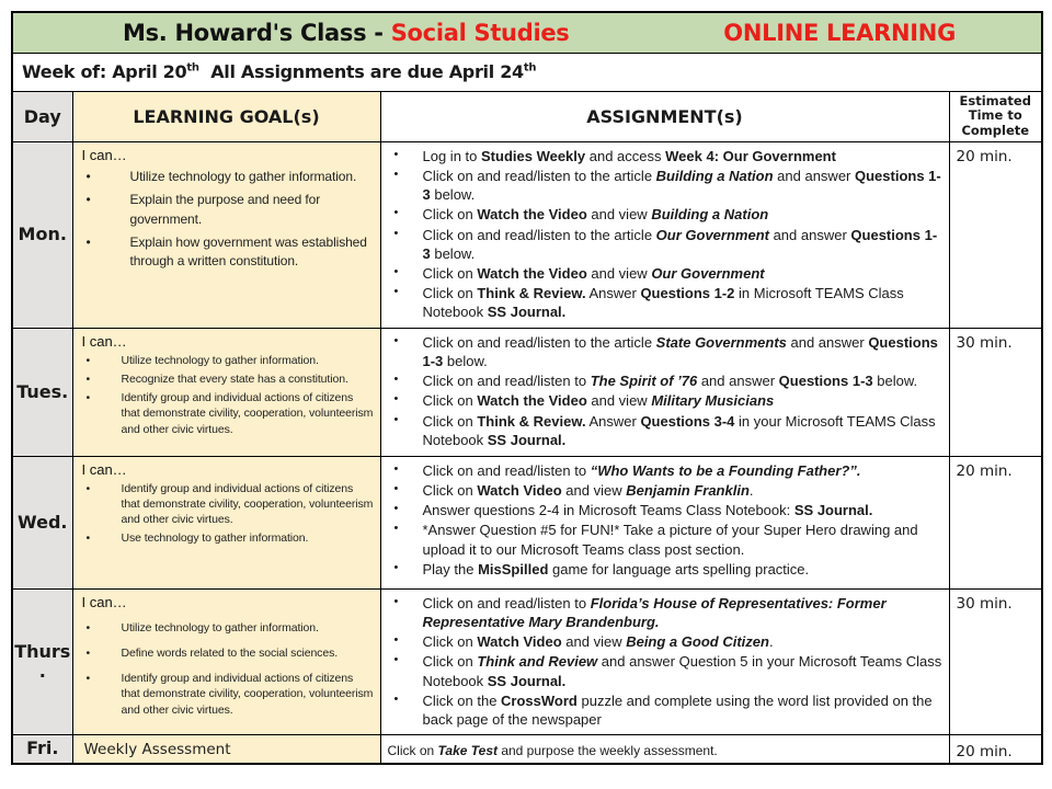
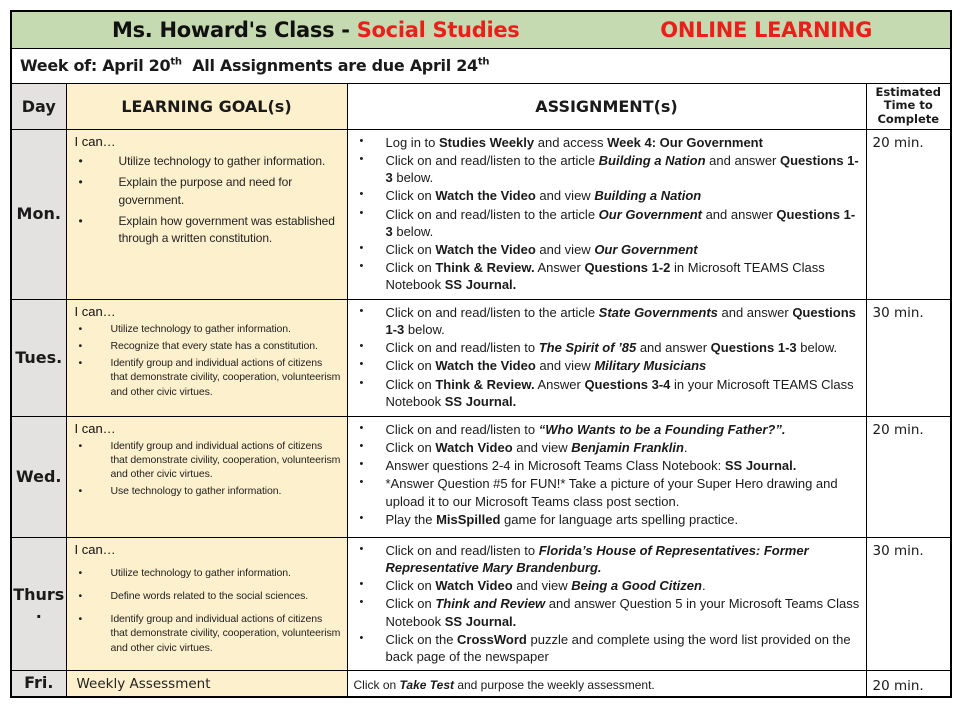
  Ms. Howard's Class - Social Studies ONLINE LEARNING
  Week of: April 20th All Assignments are due April 24th
  Day	LEARNING GOAL(s)	ASSIGNMENT(s)	Estimated Time to Complete
  Mon.	I can…Utilize technology to gather information.Explain the purpose and need for government.Explain how government was established through a written constitution.	Log in to Studies Weekly and access Week 4: Our GovernmentClick on and read/listen to the article Building a Nation and answer Questions 1-3 below.Click on Watch the Video and view Building a NationClick on and read/listen to the article Our Government and answer Questions 1-3 below.Click on Watch the Video and view Our GovernmentClick on Think & Review. Answer Questions 1-2 in Microsoft TEAMS Class Notebook SS Journal.	20 min.
- Tues.	I can…Utilize technology to gather information.Recognize that every state has a constitution.Identify group and individual actions of citizens that demonstrate civility, cooperation, volunteerism and other civic virtues.	Click on and read/listen to the article State Governments and answer Questions 1-3 below.Click on and read/listen to The Spirit of ’76 and answer Questions 1-3 below.Click on Watch the Video and view Military MusiciansClick on Think & Review. Answer Questions 3-4 in your Microsoft TEAMS Class Notebook SS Journal.	30 min.
+ Tues.	I can…Utilize technology to gather information.Recognize that every state has a constitution.Identify group and individual actions of citizens that demonstrate civility, cooperation, volunteerism and other civic virtues.	Click on and read/listen to the article State Governments and answer Questions 1-3 below.Click on and read/listen to The Spirit of ’85 and answer Questions 1-3 below.Click on Watch the Video and view Military MusiciansClick on Think & Review. Answer Questions 3-4 in your Microsoft TEAMS Class Notebook SS Journal.	30 min.
  Wed.	I can…Identify group and individual actions of citizens that demonstrate civility, cooperation, volunteerism and other civic virtues.Use technology to gather information.	Click on and read/listen to “Who Wants to be a Founding Father?”.Click on Watch Video and view Benjamin Franklin.Answer questions 2-4 in Microsoft Teams Class Notebook: SS Journal.*Answer Question #5 for FUN!* Take a picture of your Super Hero drawing and upload it to our Microsoft Teams class post section.Play the MisSpilled game for language arts spelling practice.	20 min.
  Thurs.	I can…Utilize technology to gather information.Define words related to the social sciences.Identify group and individual actions of citizens that demonstrate civility, cooperation, volunteerism and other civic virtues.	Click on and read/listen to Florida’s House of Representatives: Former Representative Mary Brandenburg.Click on Watch Video and view Being a Good Citizen.Click on Think and Review and answer Question 5 in your Microsoft Teams Class Notebook SS Journal.Click on the CrossWord puzzle and complete using the word list provided on the back page of the newspaper	30 min.
  Fri.	Weekly Assessment	Click on Take Test and purpose the weekly assessment.	20 min.
